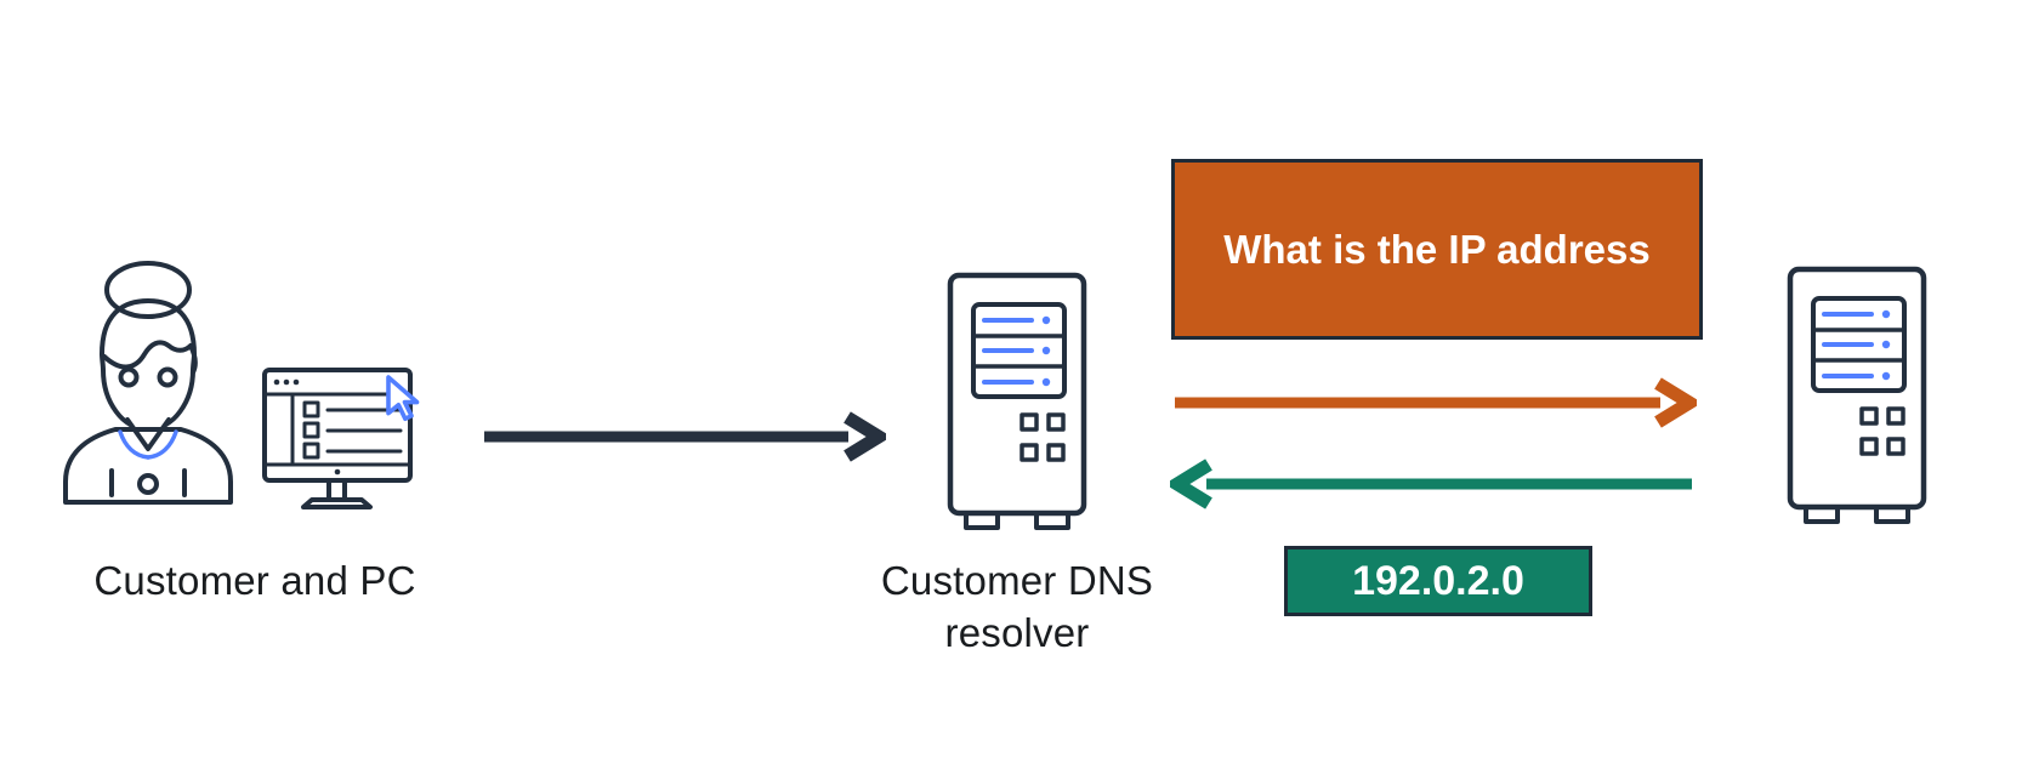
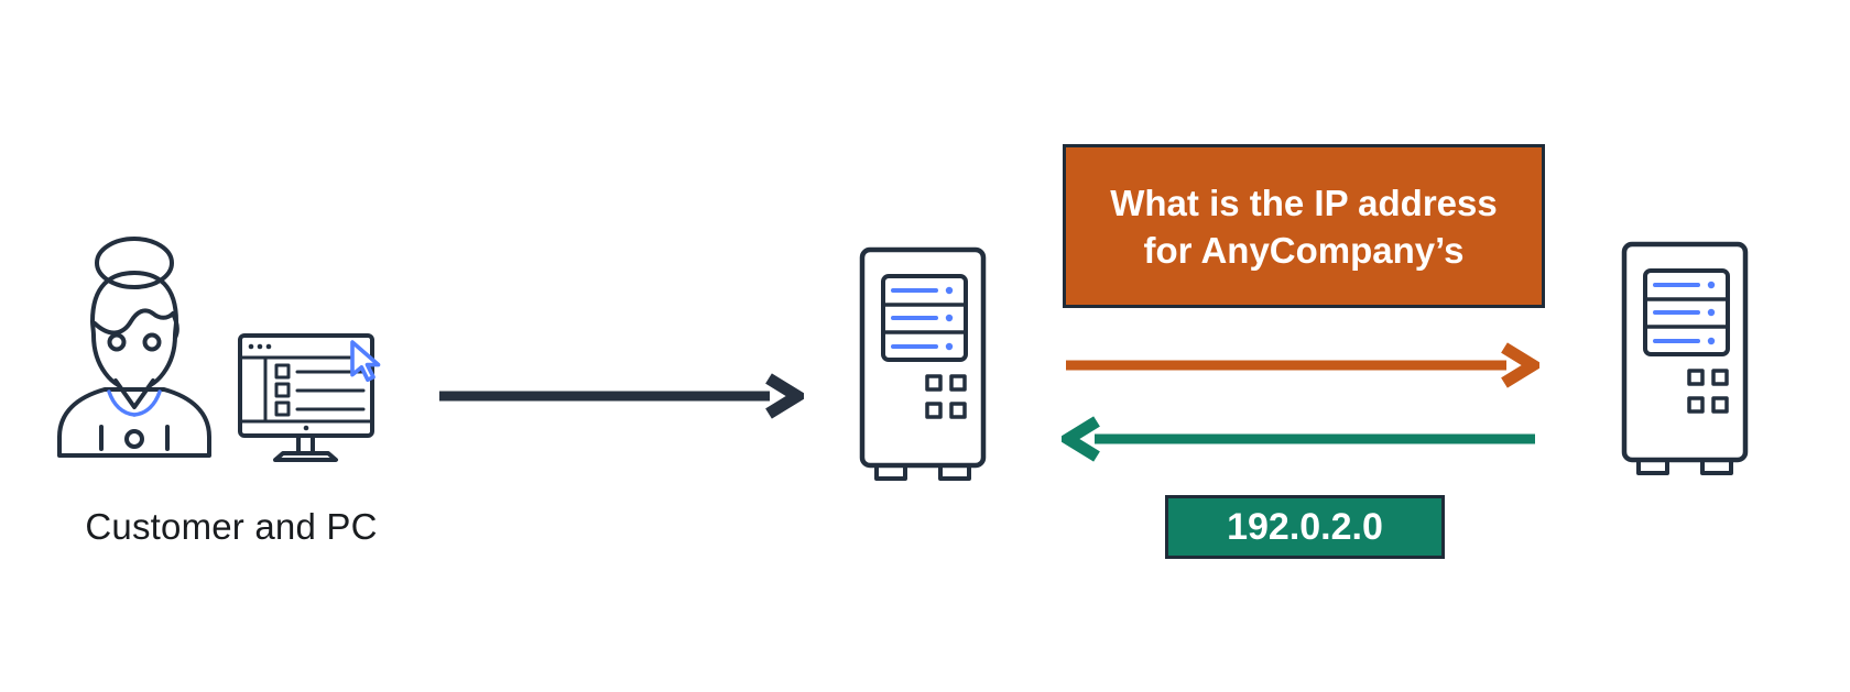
  Customer and PC
- Customer DNS
- resolver
  What is the IP address
+ for AnyCompany’s
  192.0.2.0
